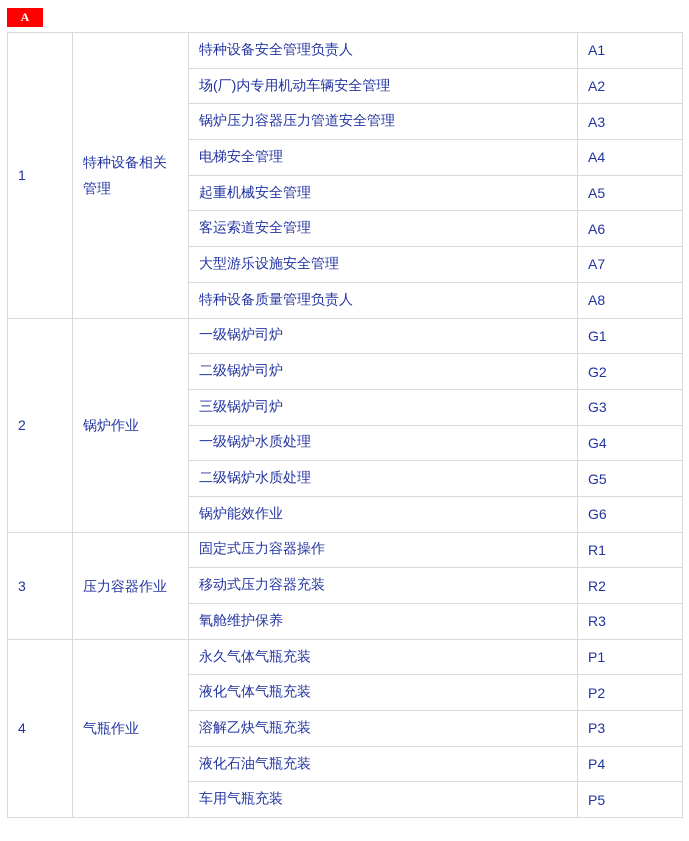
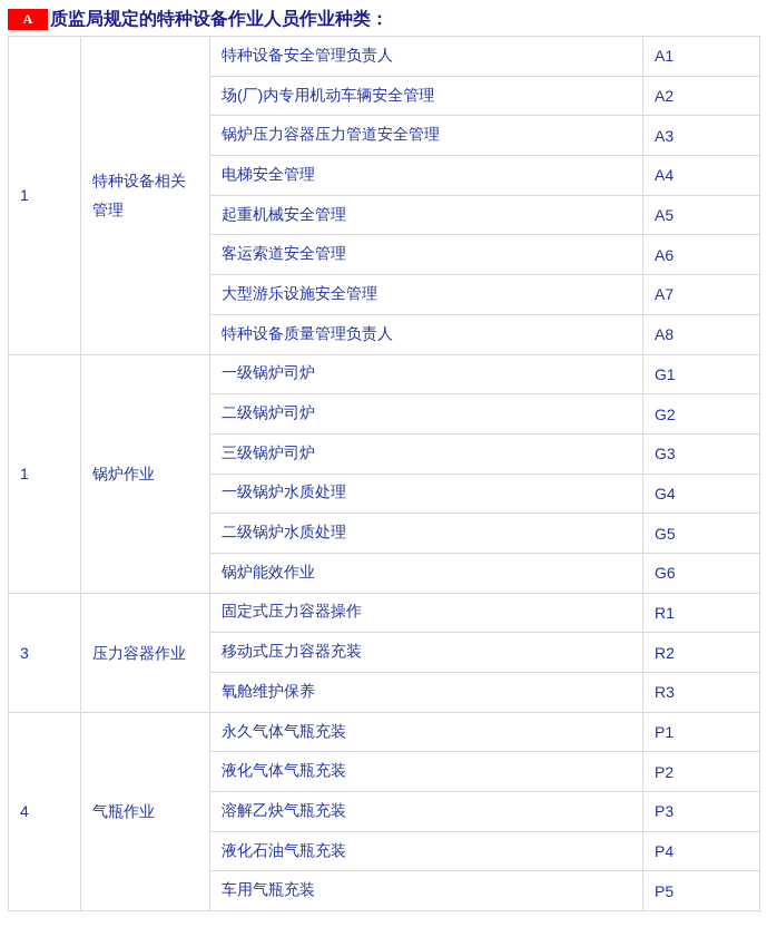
  A
+ 质监局规定的特种设备作业人员作业种类：
  1	特种设备相关管理	特种设备安全管理负责人	A1
  场(厂)内专用机动车辆安全管理	A2
  锅炉压力容器压力管道安全管理	A3
  电梯安全管理	A4
  起重机械安全管理	A5
  客运索道安全管理	A6
  大型游乐设施安全管理	A7
  特种设备质量管理负责人	A8
- 2	锅炉作业	一级锅炉司炉	G1
+ 1	锅炉作业	一级锅炉司炉	G1
  二级锅炉司炉	G2
  三级锅炉司炉	G3
  一级锅炉水质处理	G4
  二级锅炉水质处理	G5
  锅炉能效作业	G6
  3	压力容器作业	固定式压力容器操作	R1
  移动式压力容器充装	R2
  氧舱维护保养	R3
  4	气瓶作业	永久气体气瓶充装	P1
  液化气体气瓶充装	P2
  溶解乙炔气瓶充装	P3
  液化石油气瓶充装	P4
  车用气瓶充装	P5
